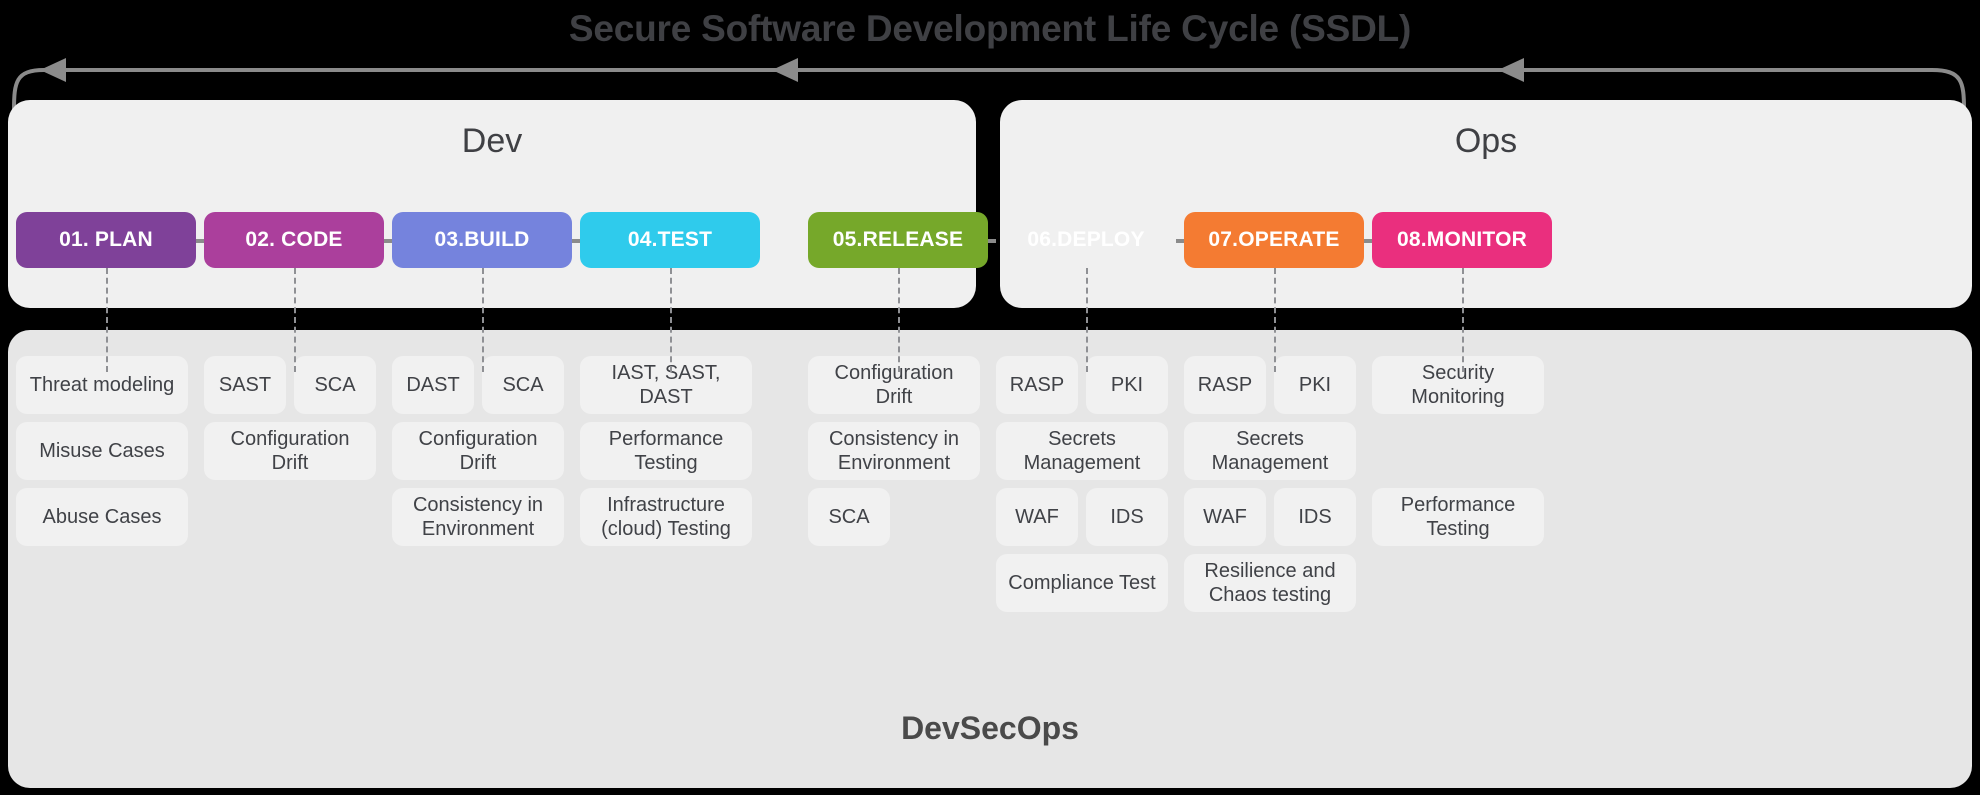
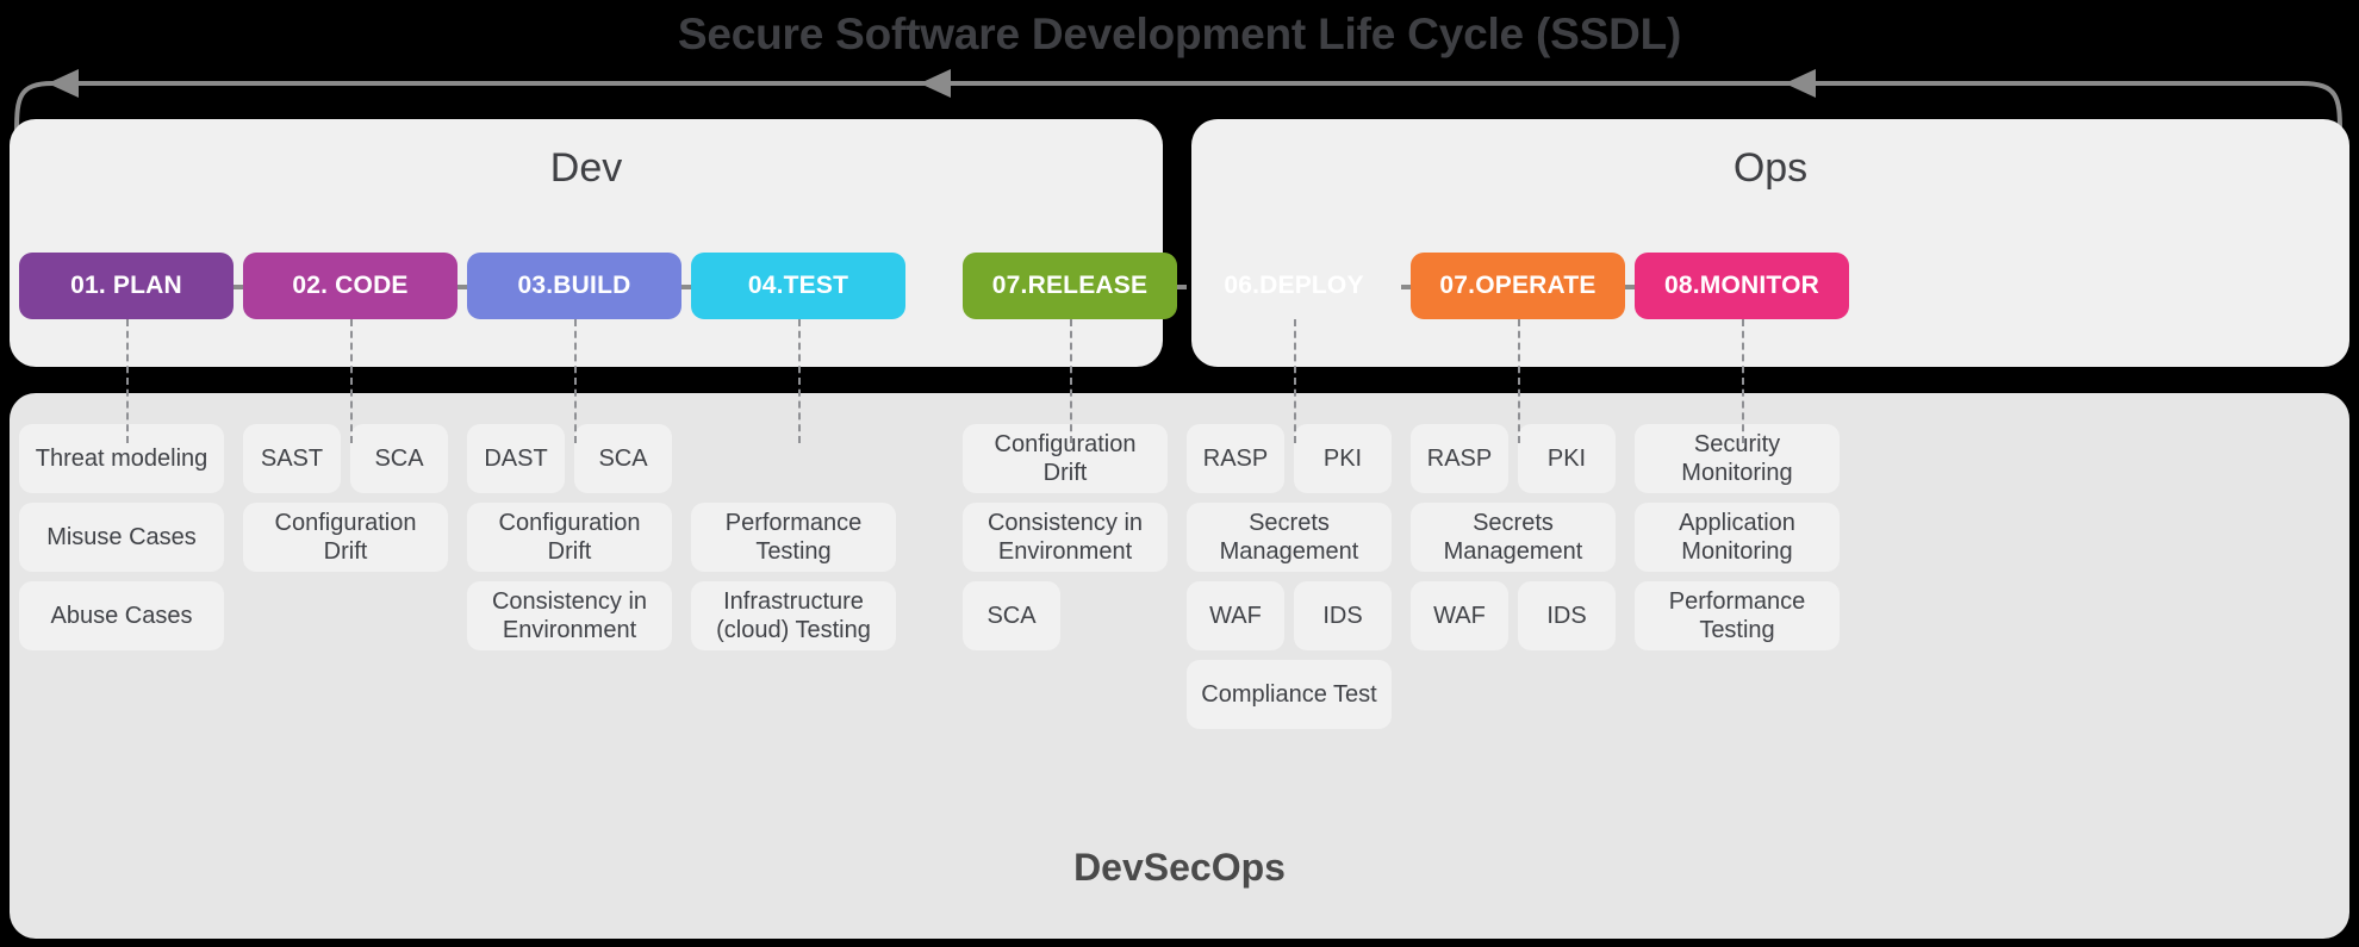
  Secure Software Development Life Cycle (SSDL)
  Dev
  Ops
  01. PLAN
  02. CODE
  03.BUILD
  04.TEST
- 05.RELEASE
+ 07.RELEASE
  07.OPERATE
  08.MONITOR
  Threat modeling
  Misuse Cases
  Abuse Cases
  SAST
  SCA
  Configuration Drift
  DAST
  SCA
  Configuration Drift
  Consistency in Environment
- IAST, SAST, DAST
  Performance Testing
  Infrastructure (cloud) Testing
  Configuration Drift
  Consistency in Environment
  SCA
  RASP
  PKI
  Secrets Management
  WAF
  IDS
  Compliance Test
  RASP
  PKI
  Secrets Management
  WAF
  IDS
- Resilience and Chaos testing
  Security Monitoring
+ Application Monitoring
  Performance Testing
  DevSecOps
